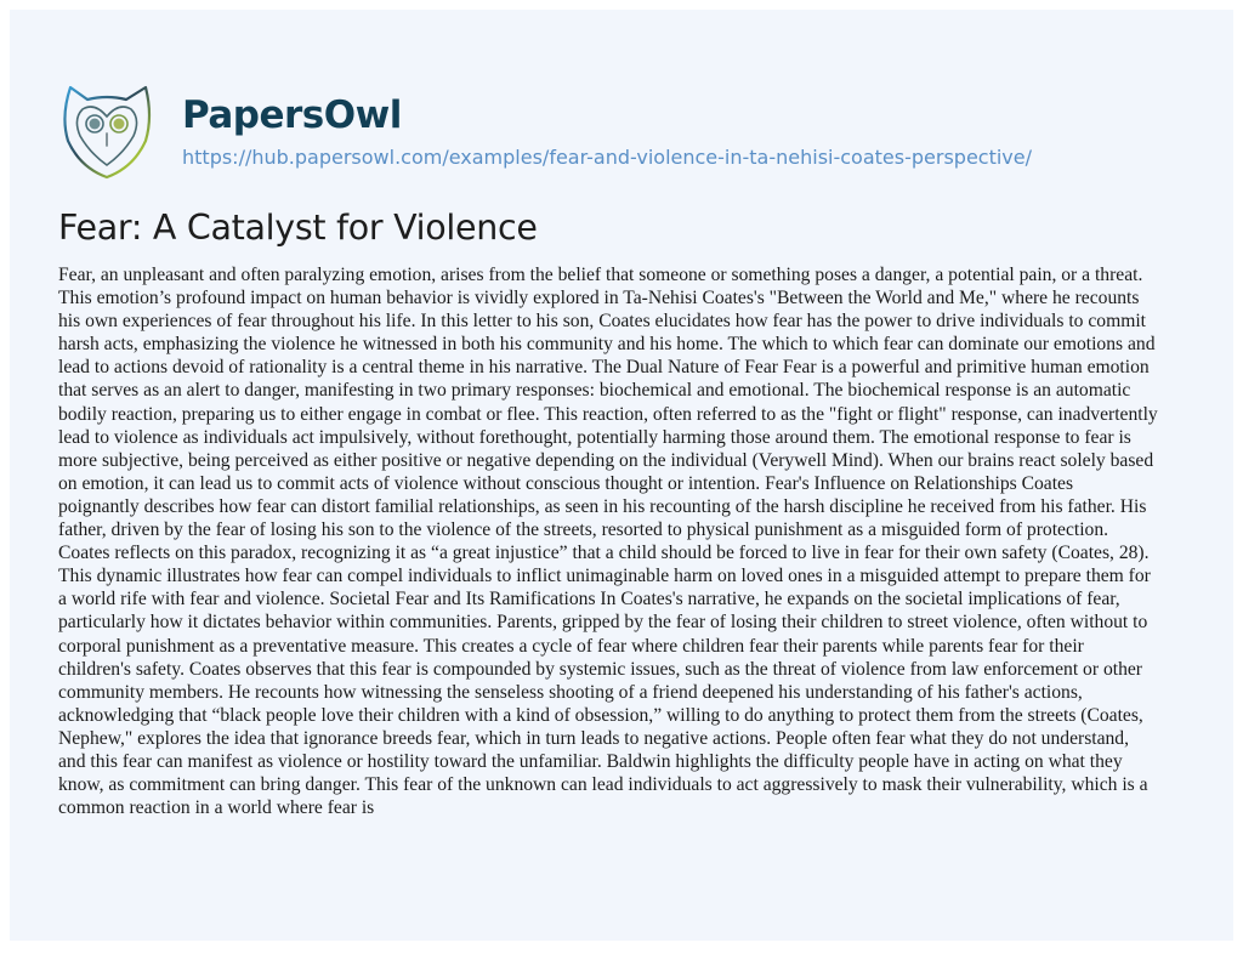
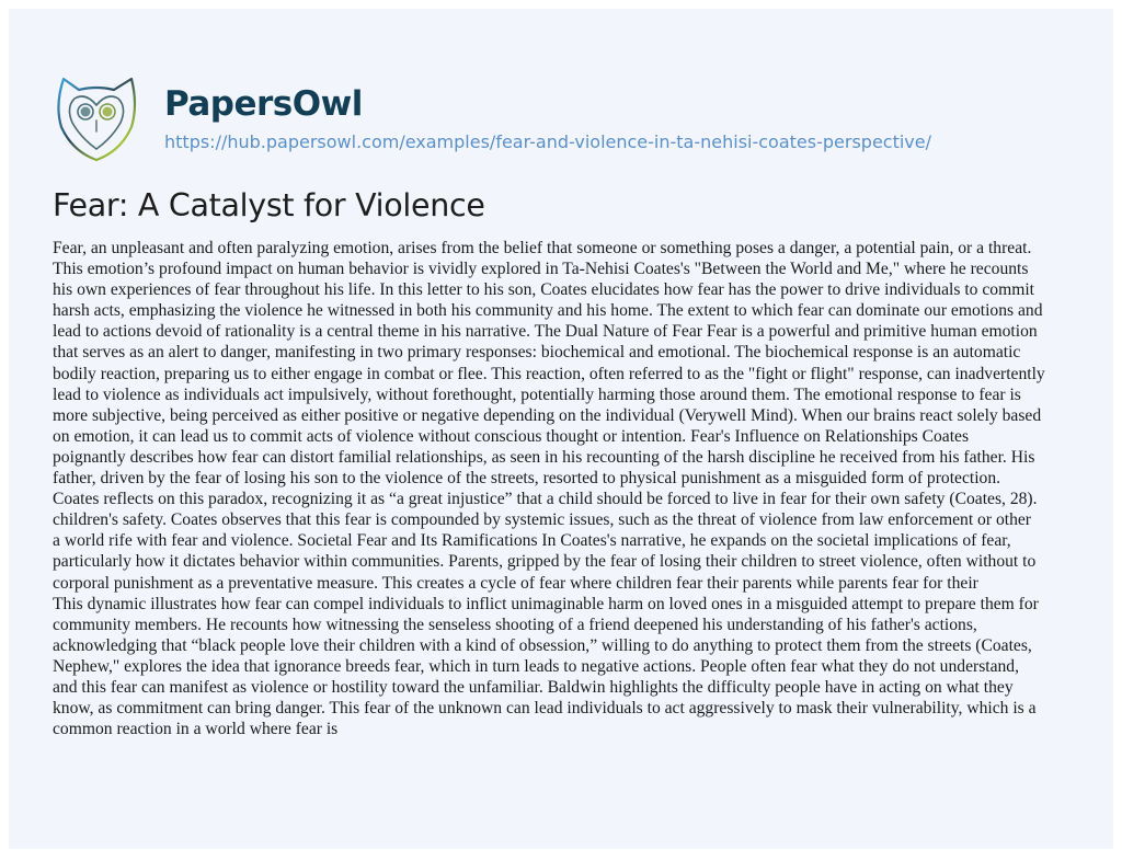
  PapersOwl
  https://hub.papersowl.com/examples/fear-and-violence-in-ta-nehisi-coates-perspective/
  Fear: A Catalyst for Violence
  Fear, an unpleasant and often paralyzing emotion, arises from the belief that someone or something poses a danger, a potential pain, or a threat.
  This emotion’s profound impact on human behavior is vividly explored in Ta-Nehisi Coates's "Between the World and Me," where he recounts
  his own experiences of fear throughout his life. In this letter to his son, Coates elucidates how fear has the power to drive individuals to commit
- harsh acts, emphasizing the violence he witnessed in both his community and his home. The which to which fear can dominate our emotions and
+ harsh acts, emphasizing the violence he witnessed in both his community and his home. The extent to which fear can dominate our emotions and
  lead to actions devoid of rationality is a central theme in his narrative. The Dual Nature of Fear Fear is a powerful and primitive human emotion
  that serves as an alert to danger, manifesting in two primary responses: biochemical and emotional. The biochemical response is an automatic
  bodily reaction, preparing us to either engage in combat or flee. This reaction, often referred to as the "fight or flight" response, can inadvertently
  lead to violence as individuals act impulsively, without forethought, potentially harming those around them. The emotional response to fear is
  more subjective, being perceived as either positive or negative depending on the individual (Verywell Mind). When our brains react solely based
  on emotion, it can lead us to commit acts of violence without conscious thought or intention. Fear's Influence on Relationships Coates
  poignantly describes how fear can distort familial relationships, as seen in his recounting of the harsh discipline he received from his father. His
  father, driven by the fear of losing his son to the violence of the streets, resorted to physical punishment as a misguided form of protection.
  Coates reflects on this paradox, recognizing it as “a great injustice” that a child should be forced to live in fear for their own safety (Coates, 28).
- This dynamic illustrates how fear can compel individuals to inflict unimaginable harm on loved ones in a misguided attempt to prepare them for
+ children's safety. Coates observes that this fear is compounded by systemic issues, such as the threat of violence from law enforcement or other
  a world rife with fear and violence. Societal Fear and Its Ramifications In Coates's narrative, he expands on the societal implications of fear,
  particularly how it dictates behavior within communities. Parents, gripped by the fear of losing their children to street violence, often without to
  corporal punishment as a preventative measure. This creates a cycle of fear where children fear their parents while parents fear for their
- children's safety. Coates observes that this fear is compounded by systemic issues, such as the threat of violence from law enforcement or other
+ This dynamic illustrates how fear can compel individuals to inflict unimaginable harm on loved ones in a misguided attempt to prepare them for
  community members. He recounts how witnessing the senseless shooting of a friend deepened his understanding of his father's actions,
  acknowledging that “black people love their children with a kind of obsession,” willing to do anything to protect them from the streets (Coates,
  Nephew," explores the idea that ignorance breeds fear, which in turn leads to negative actions. People often fear what they do not understand,
  and this fear can manifest as violence or hostility toward the unfamiliar. Baldwin highlights the difficulty people have in acting on what they
  know, as commitment can bring danger. This fear of the unknown can lead individuals to act aggressively to mask their vulnerability, which is a
  common reaction in a world where fear is
